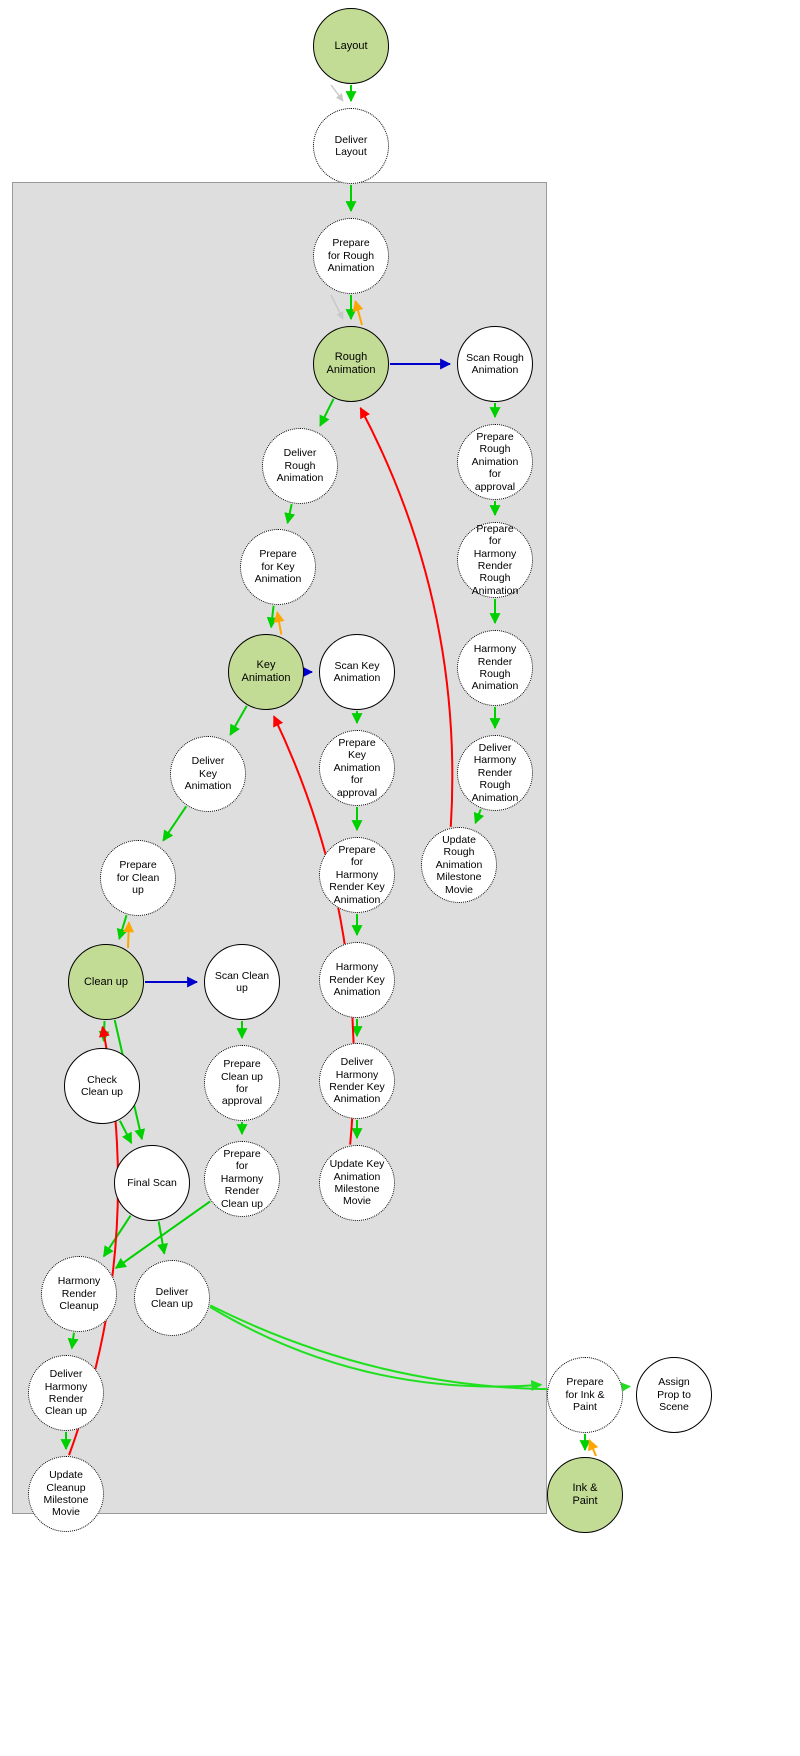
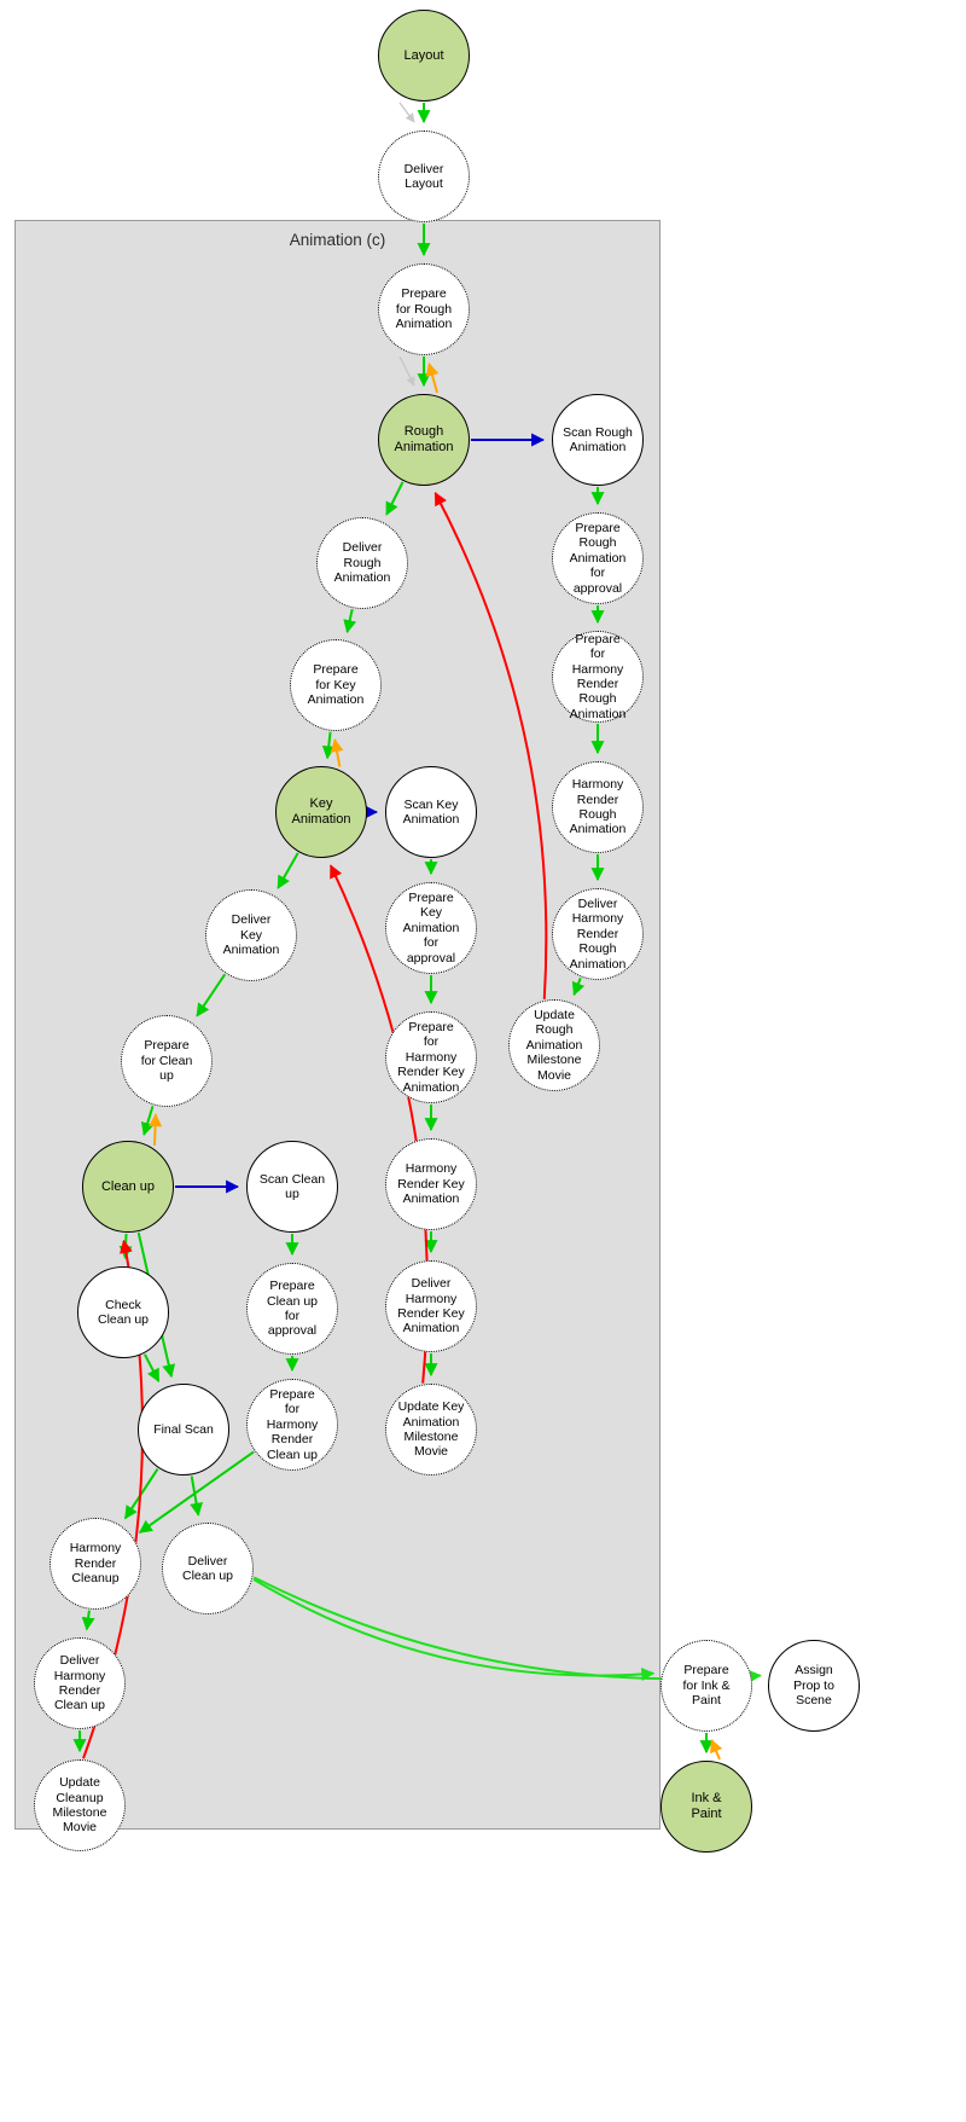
+ Animation (c)
  Layout
  Deliver
  Layout
  Prepare
  for Rough
  Animation
  Rough
  Animation
  Scan Rough
  Animation
  Deliver
  Rough
  Animation
  Prepare
  Rough
  Animation
  for
  approval
  Prepare
  for
  Harmony
  Render
  Rough
  Animation
  Prepare
  for Key
  Animation
  Harmony
  Render
  Rough
  Animation
  Key
  Animation
  Scan Key
  Animation
  Deliver
  Harmony
  Render
  Rough
  Animation
  Deliver
  Key
  Animation
  Prepare
  Key
  Animation
  for
  approval
  Prepare
  for Clean
  up
  Prepare
  for
  Harmony
  Render Key
  Animation
  Update
  Rough
  Animation
  Milestone
  Movie
  Harmony
  Render Key
  Animation
  Clean up
  Scan Clean
  up
  Check
  Clean up
  Prepare
  Clean up
  for
  approval
  Deliver
  Harmony
  Render Key
  Animation
  Final Scan
  Prepare
  for
  Harmony
  Render
  Clean up
  Update Key
  Animation
  Milestone
  Movie
  Harmony
  Render
  Cleanup
  Deliver
  Clean up
  Deliver
  Harmony
  Render
  Clean up
  Prepare
  for Ink &
  Paint
  Assign
  Prop to
  Scene
  Update
  Cleanup
  Milestone
  Movie
  Ink &
  Paint
